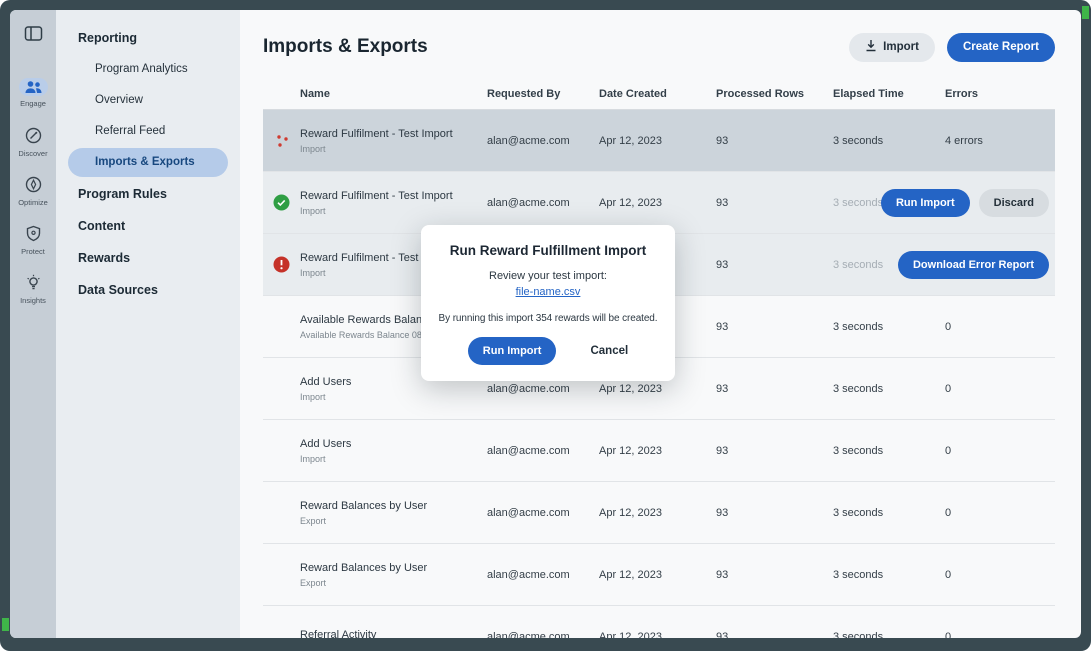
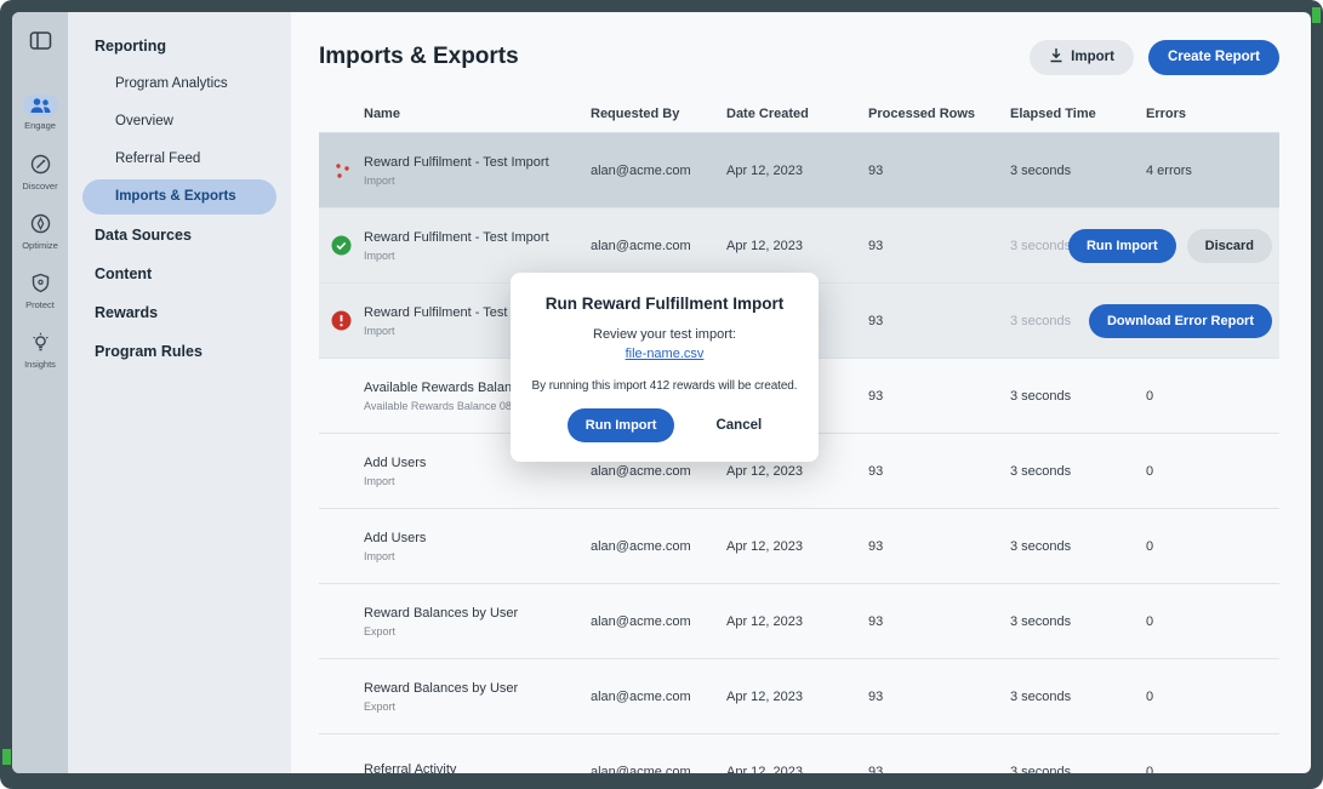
  Engage
  Discover
  Optimize
  Protect
  Insights
  Reporting
  Program Analytics
  Overview
  Referral Feed
  Imports & Exports
- Program Rules
+ Data Sources
  Content
  Rewards
- Data Sources
+ Program Rules
  Imports & Exports
  Import
  Create Report
  Name
  Requested By
  Date Created
  Processed Rows
  Elapsed Time
  Errors
  Reward Fulfilment - Test Import
  Import
  alan@acme.com
  Apr 12, 2023
  93
  3 seconds
  4 errors
  Reward Fulfilment - Test Import
  Import
  alan@acme.com
  Apr 12, 2023
  93
  3 second
  Run Import
  Discard
  Reward Fulfilment - Test
  Import
  93
  3 seconds
  Download Error Report
  Available Rewards Balance 08
  93
  3 seconds
  0
  Add Users
  Import
  alan@acme.com
  Apr 12, 2023
  93
  3 seconds
  0
  Add Users
  Import
  alan@acme.com
  Apr 12, 2023
  93
  3 seconds
  0
  Reward Balances by User
  Export
  alan@acme.com
  Apr 12, 2023
  93
  3 seconds
  0
  Reward Balances by User
  Export
  alan@acme.com
  Apr 12, 2023
  93
  3 seconds
  0
  Referral Activity
  alan@acme.com
  Apr 12, 2023
  93
  3 seconds
  0
  Run Reward Fulfillment Import
  Review your test import:
  file-name.csv
- By running this import 354 rewards will be created.
+ By running this import 412 rewards will be created.
  Run Import
  Cancel
